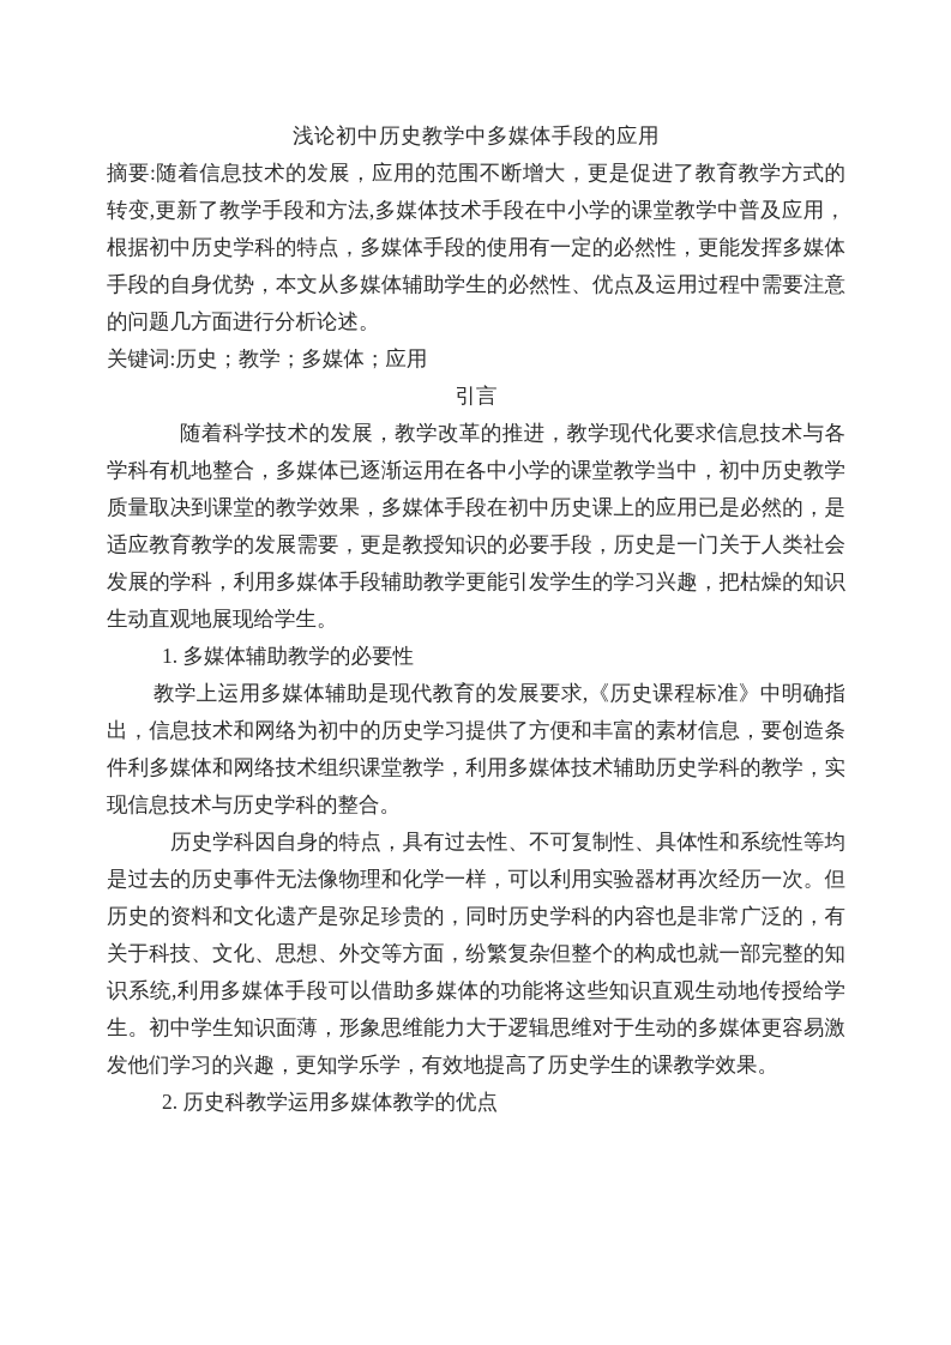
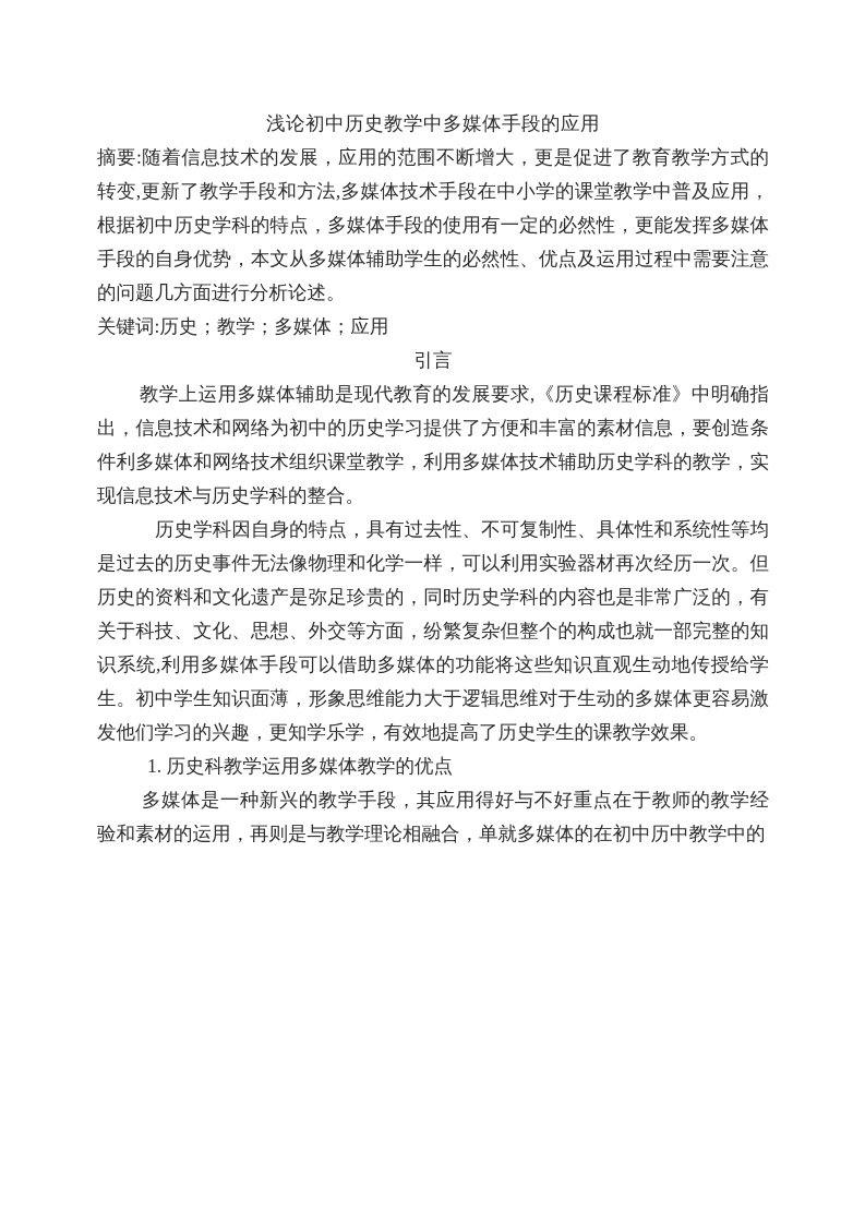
  浅论初中历史教学中多媒体手段的应用
  摘要:随着信息技术的发展，应用的范围不断增大，更是促进了教育教学方式的转变,更新了教学手段和方法,多媒体技术手段在中小学的课堂教学中普及应用，根据初中历史学科的特点，多媒体手段的使用有一定的必然性，更能发挥多媒体手段的自身优势，本文从多媒体辅助学生的必然性、优点及运用过程中需要注意的问题几方面进行分析论述。
  关键词:历史；教学；多媒体；应用
  引言
- 随着科学技术的发展，教学改革的推进，教学现代化要求信息技术与各学科有机地整合，多媒体已逐渐运用在各中小学的课堂教学当中，初中历史教学质量取决到课堂的教学效果，多媒体手段在初中历史课上的应用已是必然的，是适应教育教学的发展需要，更是教授知识的必要手段，历史是一门关于人类社会发展的学科，利用多媒体手段辅助教学更能引发学生的学习兴趣，把枯燥的知识生动直观地展现给学生。
- 1. 多媒体辅助教学的必要性
  教学上运用多媒体辅助是现代教育的发展要求,《历史课程标准》中明确指出，信息技术和网络为初中的历史学习提供了方便和丰富的素材信息，要创造条件利多媒体和网络技术组织课堂教学，利用多媒体技术辅助历史学科的教学，实现信息技术与历史学科的整合。
  历史学科因自身的特点，具有过去性、不可复制性、具体性和系统性等均是过去的历史事件无法像物理和化学一样，可以利用实验器材再次经历一次。但历史的资料和文化遗产是弥足珍贵的，同时历史学科的内容也是非常广泛的，有关于科技、文化、思想、外交等方面，纷繁复杂但整个的构成也就一部完整的知识系统,利用多媒体手段可以借助多媒体的功能将这些知识直观生动地传授给学生。初中学生知识面薄，形象思维能力大于逻辑思维对于生动的多媒体更容易激发他们学习的兴趣，更知学乐学，有效地提高了历史学生的课教学效果。
- 2. 历史科教学运用多媒体教学的优点
+ 1. 历史科教学运用多媒体教学的优点
+ 多媒体是一种新兴的教学手段，其应用得好与不好重点在于教师的教学经验和素材的运用，再则是与教学理论相融合，单就多媒体的在初中历中教学中的
